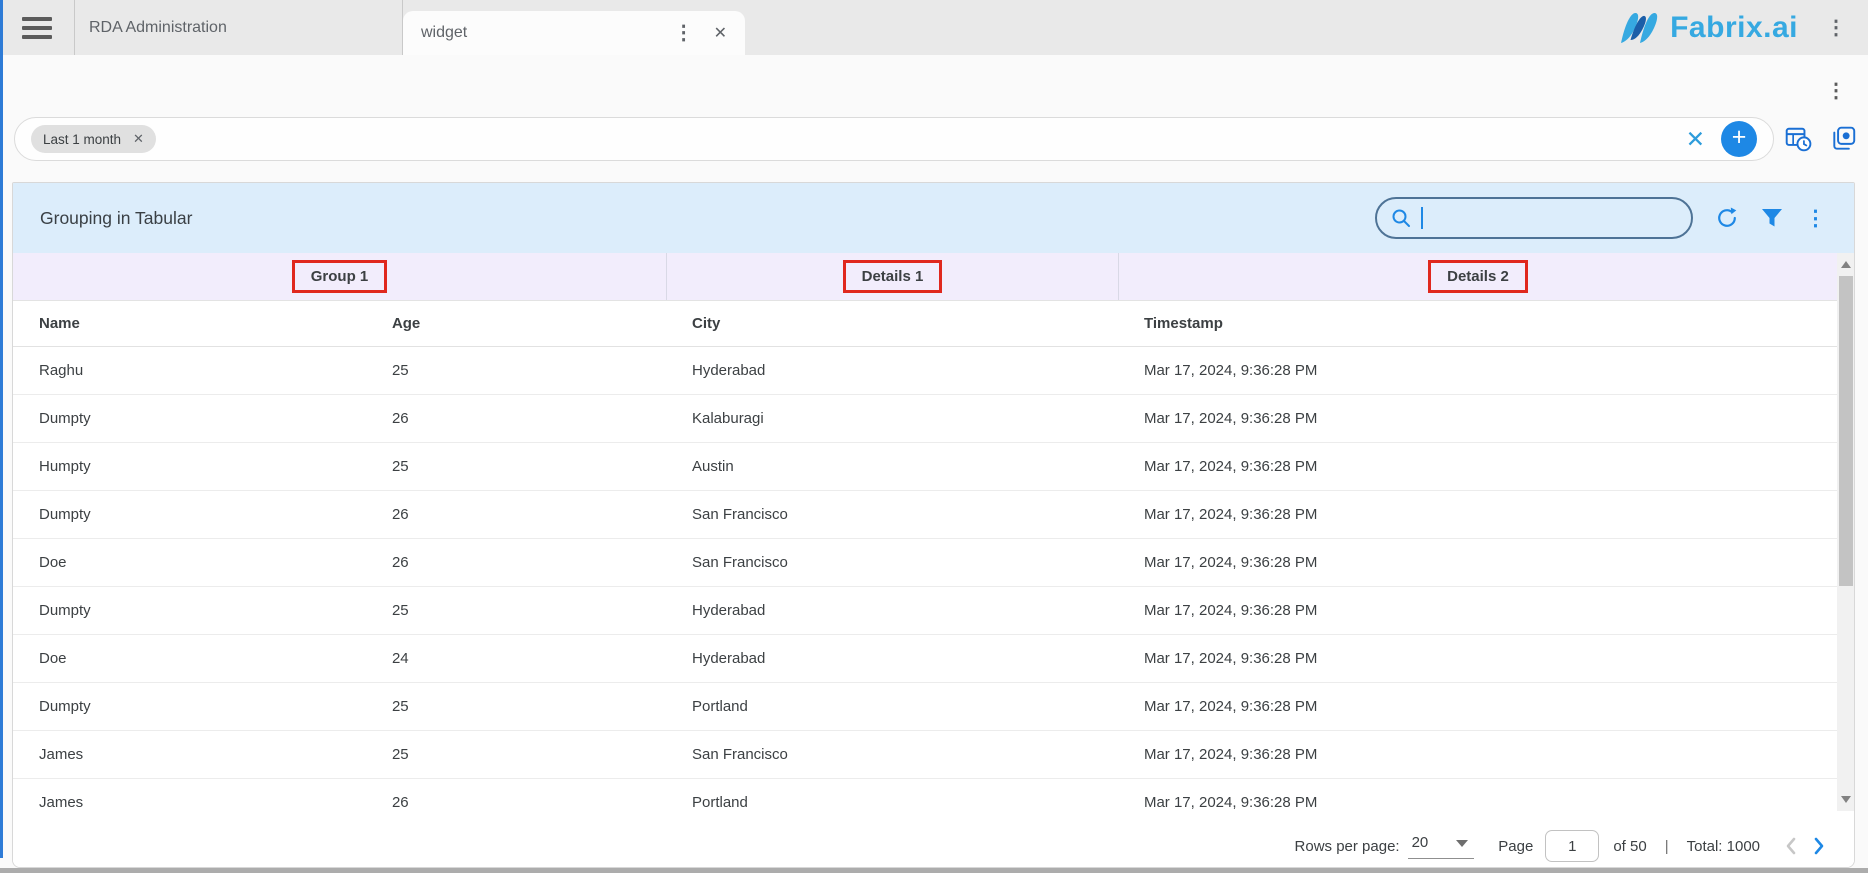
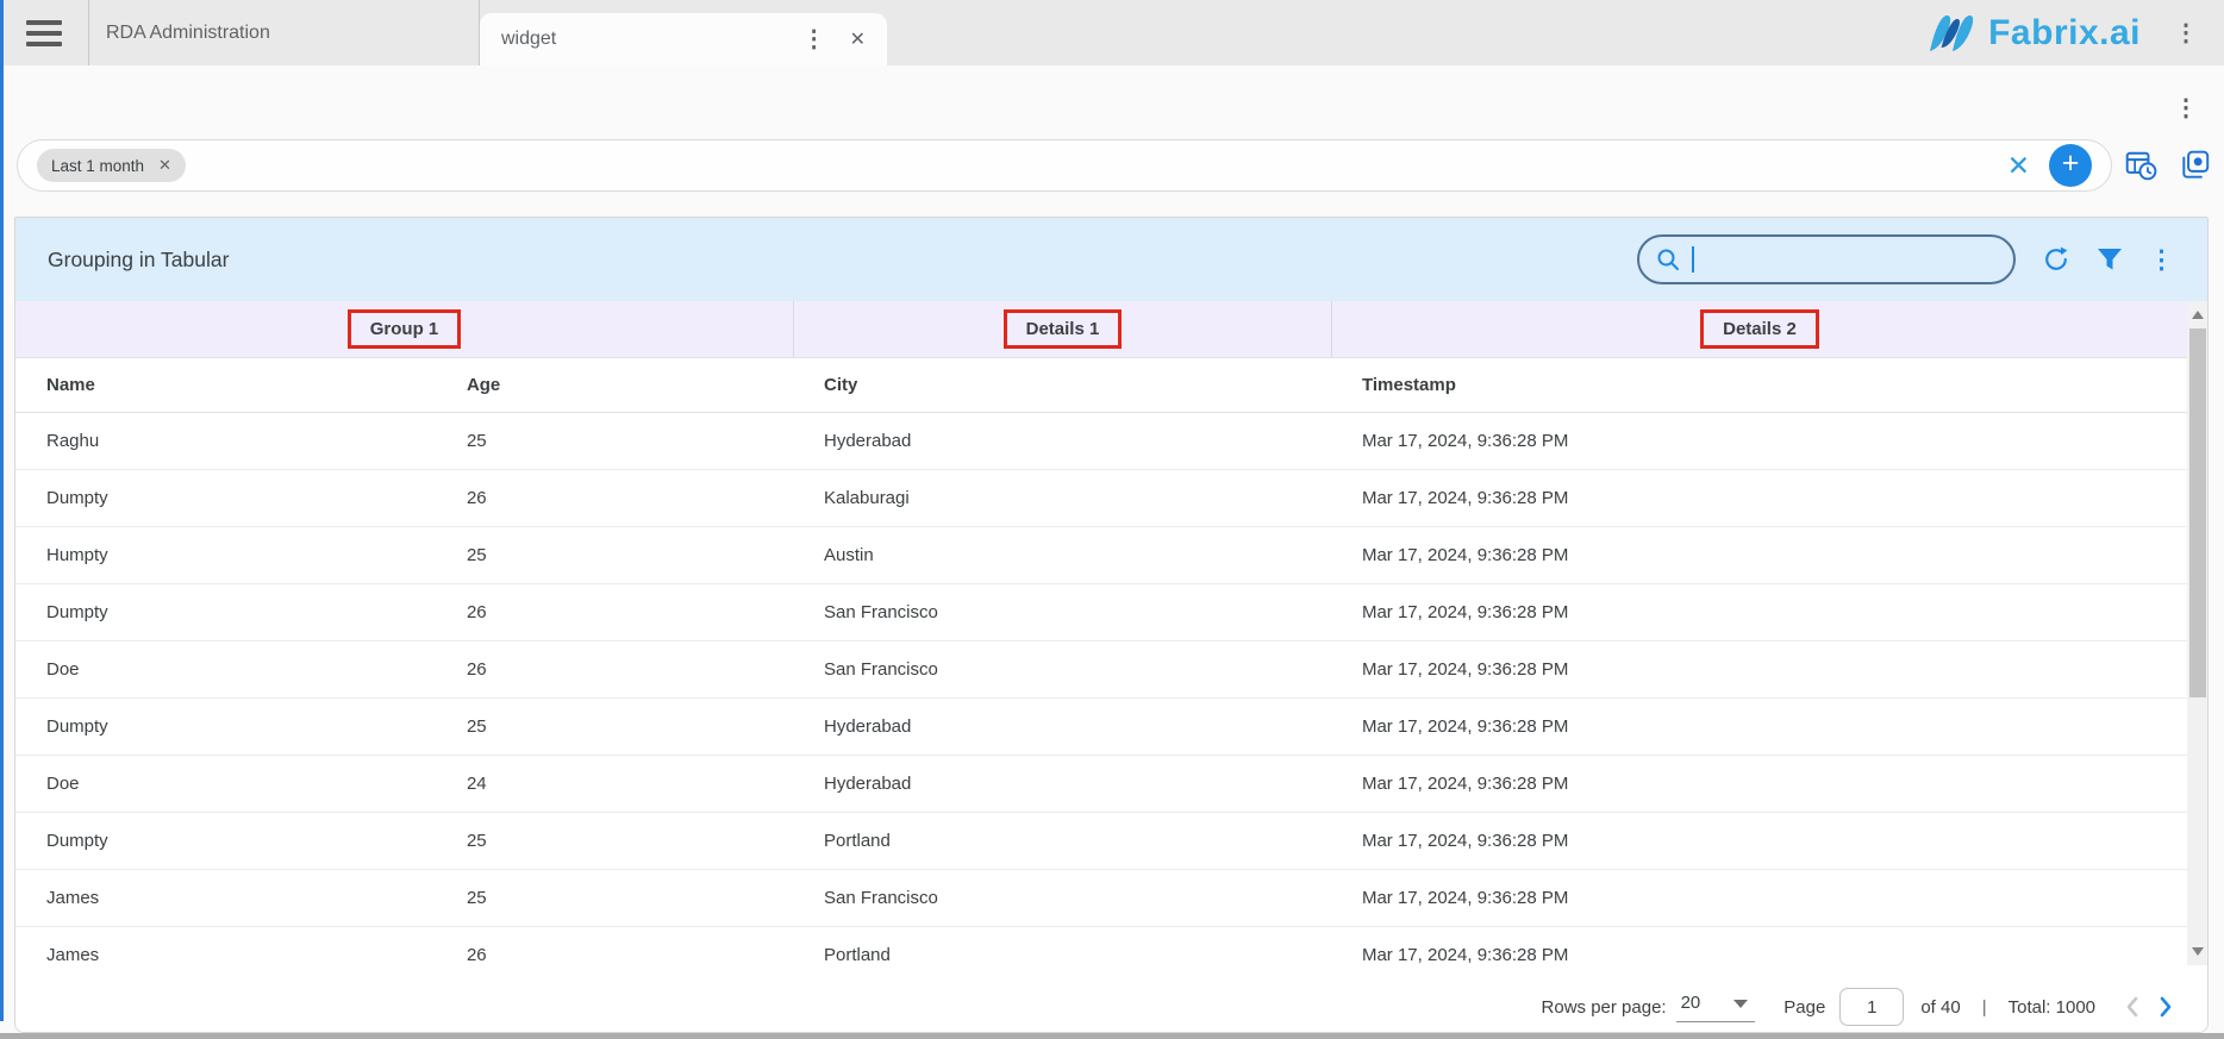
  RDA Administration
  widget
  ⋮
  ✕
  Fabrix.ai
  ⋮
  ⋮
  Last 1 month
  ✕
  ✕
  +
  Grouping in Tabular
  ⋮
  Group 1
  Details 1
  Details 2
  Name
  Age
  City
  Timestamp
  Raghu
  25
  Hyderabad
  Mar 17, 2024, 9:36:28 PM
  Dumpty
  26
  Kalaburagi
  Mar 17, 2024, 9:36:28 PM
  Humpty
  25
  Austin
  Mar 17, 2024, 9:36:28 PM
  Dumpty
  26
  San Francisco
  Mar 17, 2024, 9:36:28 PM
  Doe
  26
  San Francisco
  Mar 17, 2024, 9:36:28 PM
  Dumpty
  25
  Hyderabad
  Mar 17, 2024, 9:36:28 PM
  Doe
  24
  Hyderabad
  Mar 17, 2024, 9:36:28 PM
  Dumpty
  25
  Portland
  Mar 17, 2024, 9:36:28 PM
  James
  25
  San Francisco
  Mar 17, 2024, 9:36:28 PM
  James
  26
  Portland
  Mar 17, 2024, 9:36:28 PM
  Rows per page:
  20
  Page
  1
- of 50
+ of 40
  |
  Total: 1000
